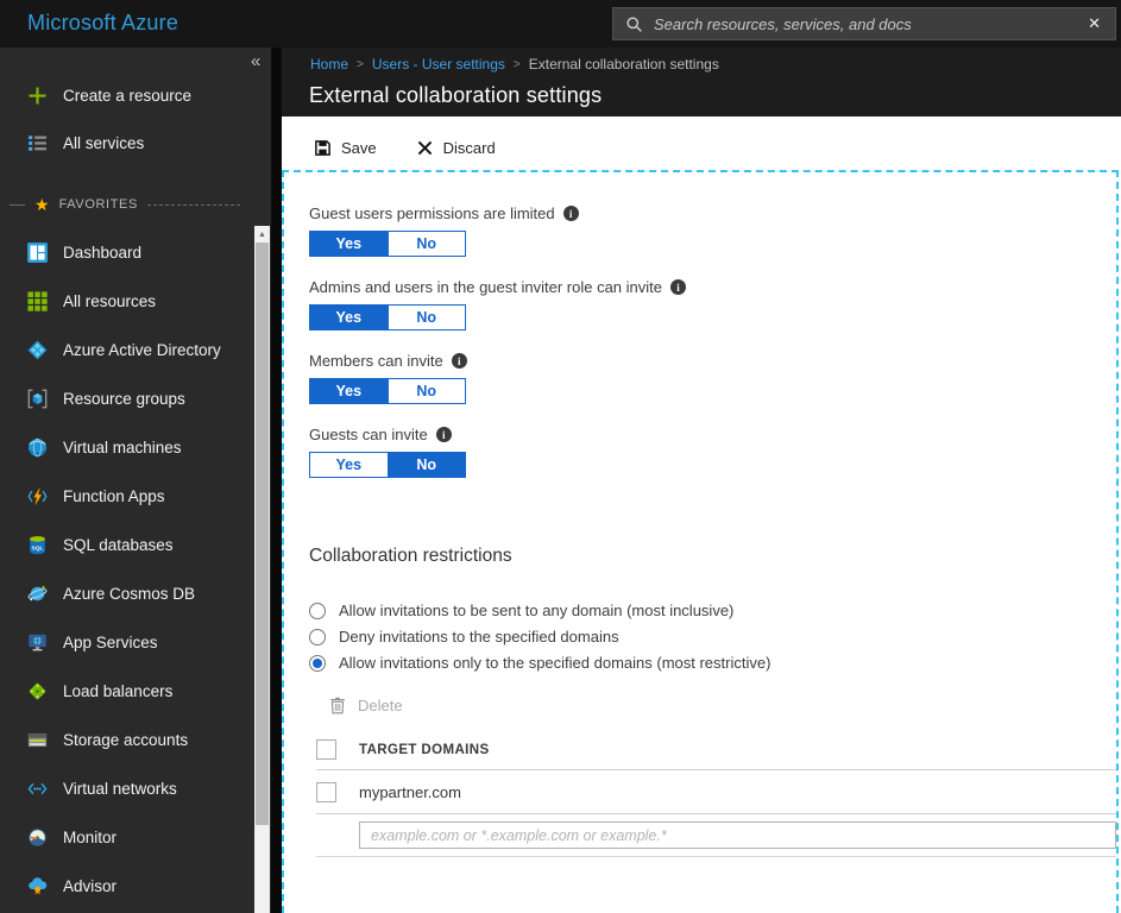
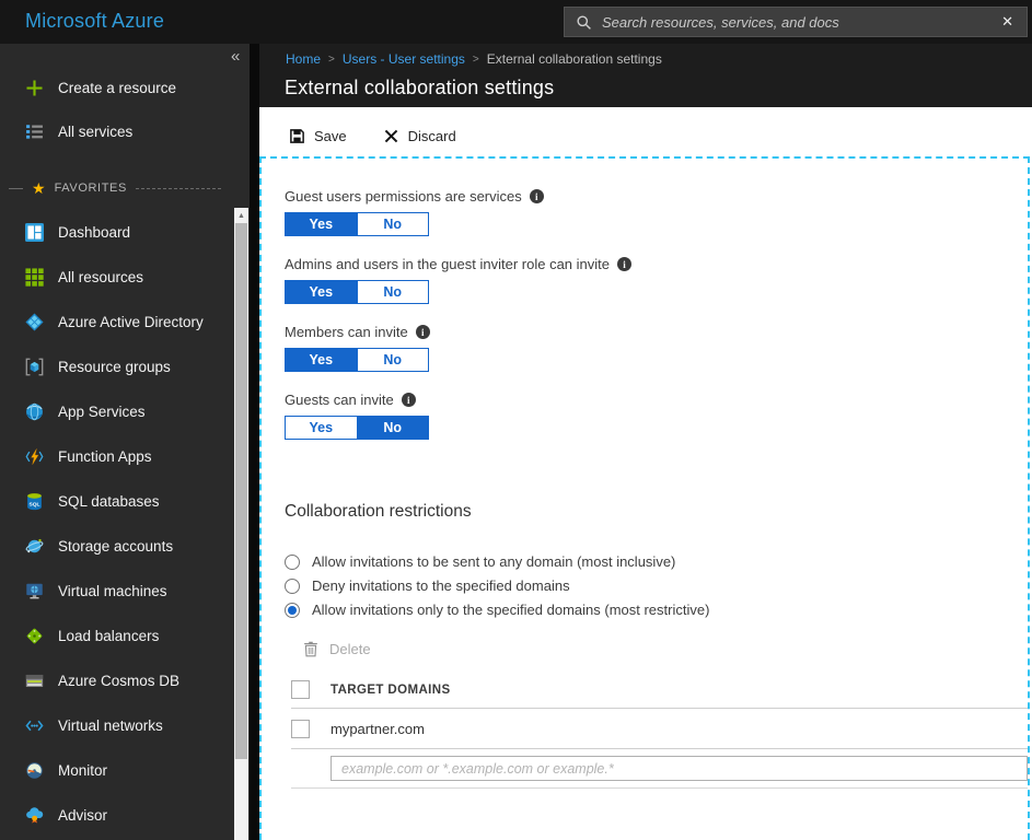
  Microsoft Azure
  Search resources, services, and docs
  ✕
  «
  Create a resource
  All services
  ★
  FAVORITES
  Dashboard
  All resources
  Azure Active Directory
  Resource groups
- Virtual machines
+ App Services
  Function Apps
  SQL databases
- Azure Cosmos DB
+ Storage accounts
- App Services
+ Virtual machines
  Load balancers
- Storage accounts
+ Azure Cosmos DB
  Virtual networks
  Monitor
  Advisor
  Home
  >
  Users - User settings
  >
  External collaboration settings
  External collaboration settings
  Save
  Discard
- Guest users permissions are limited
+ Guest users permissions are services
  i
  Yes
  No
  Admins and users in the guest inviter role can invite
  i
  Yes
  No
  Members can invite
  i
  Yes
  No
  Guests can invite
  i
  Yes
  No
  Collaboration restrictions
  Allow invitations to be sent to any domain (most inclusive)
  Deny invitations to the specified domains
  Allow invitations only to the specified domains (most restrictive)
  Delete
  TARGET DOMAINS
  mypartner.com
  example.com or *.example.com or example.*
